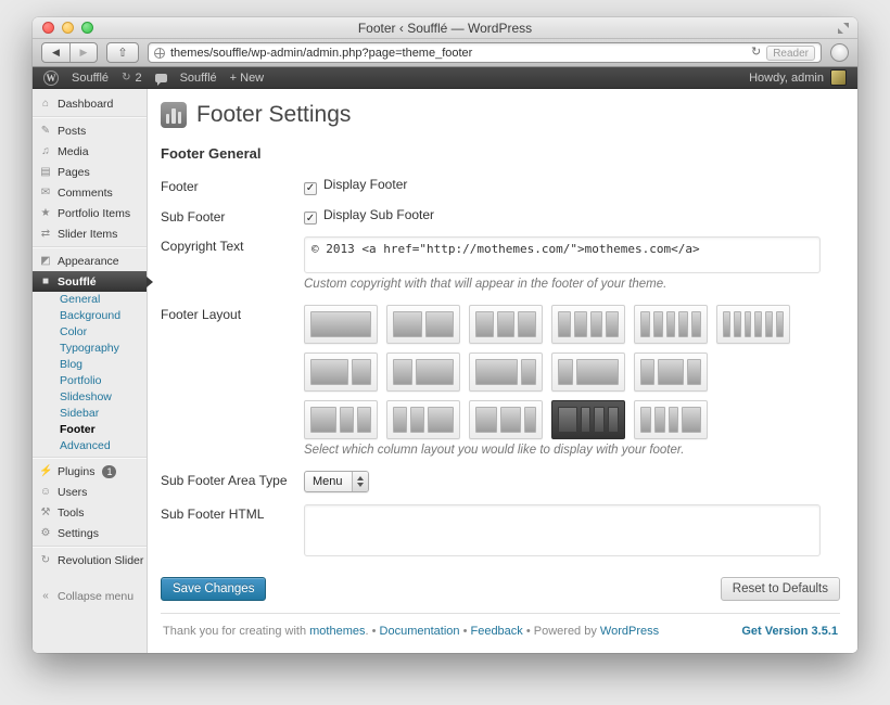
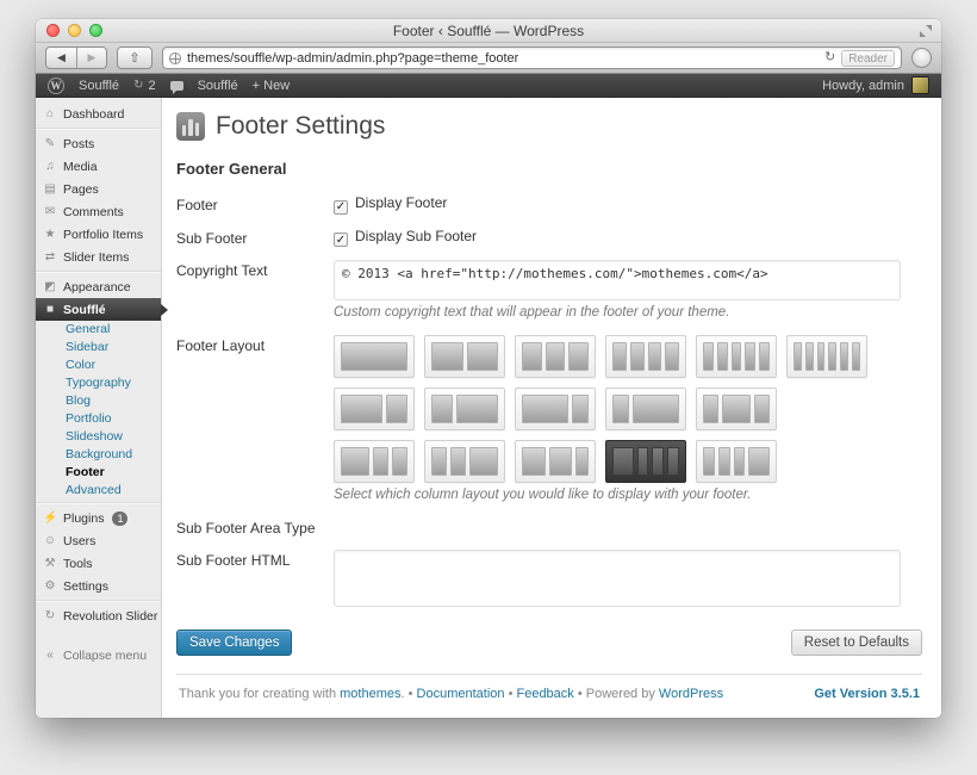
  Footer ‹ Soufflé — WordPress
  ◀
  ▶
  ⇧
  themes/souffle/wp-admin/admin.php?page=theme_footer
  ↻
  Reader
  W
  Soufflé
  ↻
  2
  Soufflé
  + New
  Howdy, admin
  ⌂
  Dashboard
  ✎
  Posts
  ♫
  Media
  ▤
  Pages
  ✉
  Comments
  ★
  Portfolio Items
  ⇄
  Slider Items
  ◩
  Appearance
  ■
  Soufflé
  General
- Background
+ Sidebar
  Color
  Typography
  Blog
  Portfolio
  Slideshow
- Sidebar
+ Background
  Footer
  Advanced
  ⚡
  Plugins
  1
  ☺
  Users
  ⚒
  Tools
  ⚙
  Settings
  ↻
  Revolution Slider
  «
  Collapse menu
  Footer Settings
  Footer General
  Footer
  Display Footer
  Sub Footer
  Display Sub Footer
  Copyright Text
  © 2013 <a href="http://mothemes.com/">mothemes.com</a>
- Custom copyright with that will appear in the footer of your theme.
+ Custom copyright text that will appear in the footer of your theme.
  Footer Layout
  Select which column layout you would like to display with your footer.
  Sub Footer Area Type
- Menu
  Sub Footer HTML
  Save Changes
  Reset to Defaults
  Thank you for creating with mothemes. • Documentation • Feedback • Powered by WordPress
  Get Version 3.5.1
